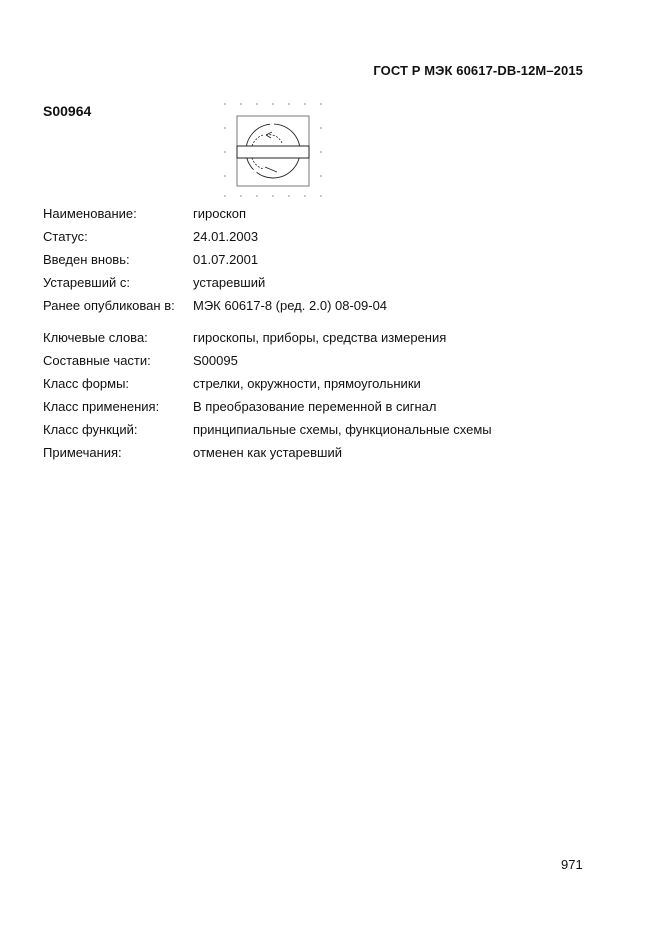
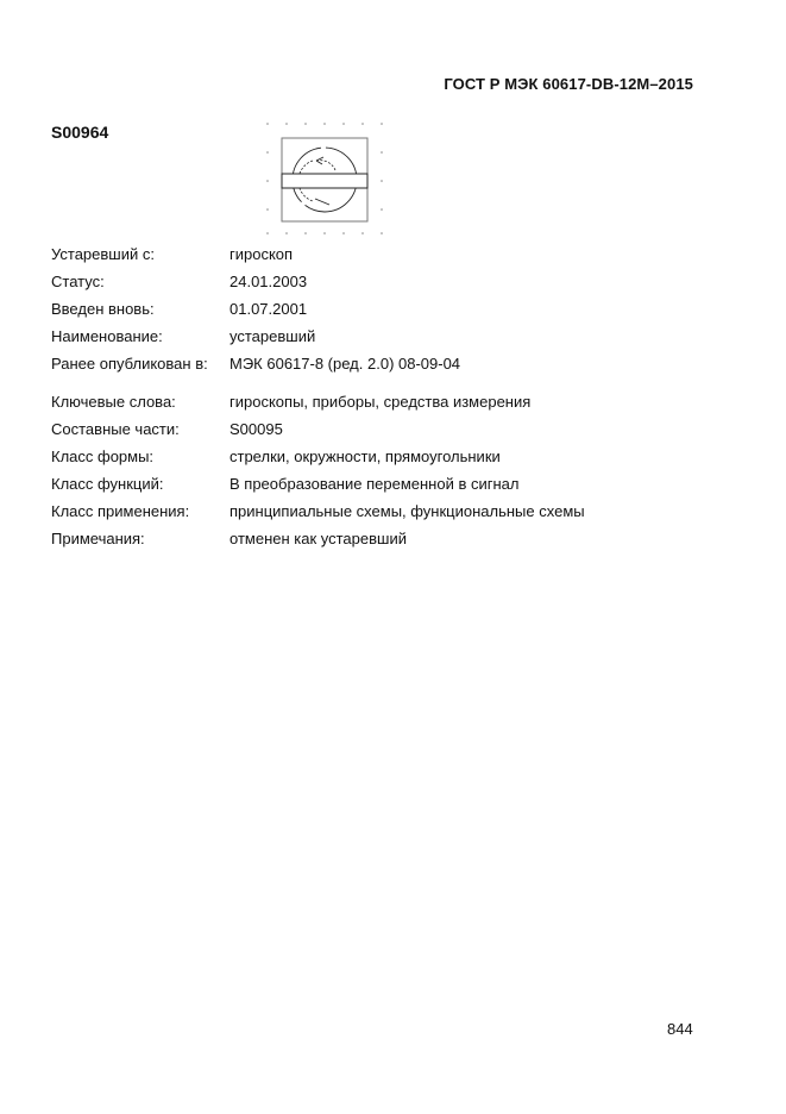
  ГОСТ Р МЭК 60617-DB-12M–2015
  S00964
- Наименование:
+ Устаревший с:
  гироскоп
  Статус:
  24.01.2003
  Введен вновь:
  01.07.2001
- Устаревший с:
+ Наименование:
  устаревший
  Ранее опубликован в:
  МЭК 60617-8 (ред. 2.0) 08-09-04
  Ключевые слова:
  гироскопы, приборы, средства измерения
  Составные части:
  S00095
  Класс формы:
  стрелки, окружности, прямоугольники
- Класс применения:
+ Класс функций:
  В преобразование переменной в сигнал
- Класс функций:
+ Класс применения:
  принципиальные схемы, функциональные схемы
  Примечания:
  отменен как устаревший
- 971
+ 844
